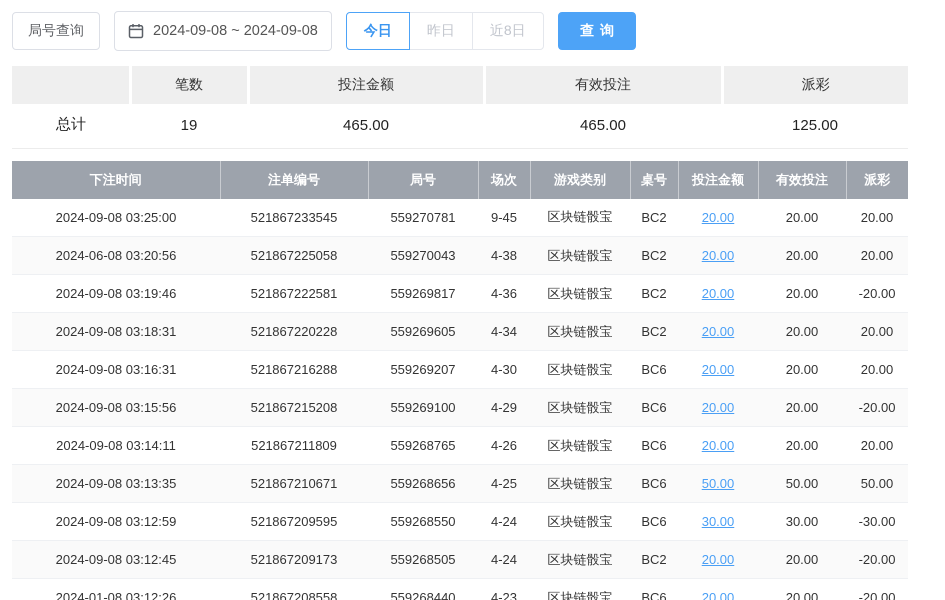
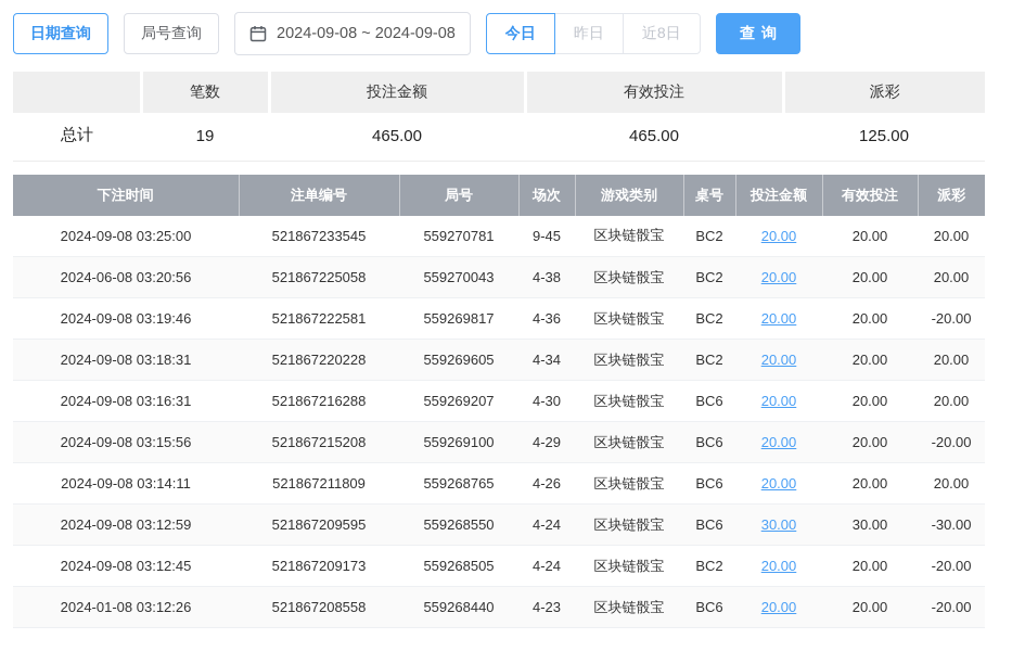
+ 日期查询
  局号查询
  2024-09-08 ~ 2024-09-08
  今日
  昨日
  近8日
  查询
  	笔数	投注金额	有效投注	派彩
  总计	19	465.00	465.00	125.00
  下注时间	注单编号	局号	场次	游戏类别	桌号	投注金额	有效投注	派彩
  2024-09-08 03:25:00	521867233545	559270781	9-45	区块链骰宝	BC2	20.00	20.00	20.00
  2024-06-08 03:20:56	521867225058	559270043	4-38	区块链骰宝	BC2	20.00	20.00	20.00
  2024-09-08 03:19:46	521867222581	559269817	4-36	区块链骰宝	BC2	20.00	20.00	-20.00
  2024-09-08 03:18:31	521867220228	559269605	4-34	区块链骰宝	BC2	20.00	20.00	20.00
  2024-09-08 03:16:31	521867216288	559269207	4-30	区块链骰宝	BC6	20.00	20.00	20.00
  2024-09-08 03:15:56	521867215208	559269100	4-29	区块链骰宝	BC6	20.00	20.00	-20.00
  2024-09-08 03:14:11	521867211809	559268765	4-26	区块链骰宝	BC6	20.00	20.00	20.00
- 2024-09-08 03:13:35	521867210671	559268656	4-25	区块链骰宝	BC6	50.00	50.00	50.00
  2024-09-08 03:12:59	521867209595	559268550	4-24	区块链骰宝	BC6	30.00	30.00	-30.00
  2024-09-08 03:12:45	521867209173	559268505	4-24	区块链骰宝	BC2	20.00	20.00	-20.00
  2024-01-08 03:12:26	521867208558	559268440	4-23	区块链骰宝	BC6	20.00	20.00	-20.00
